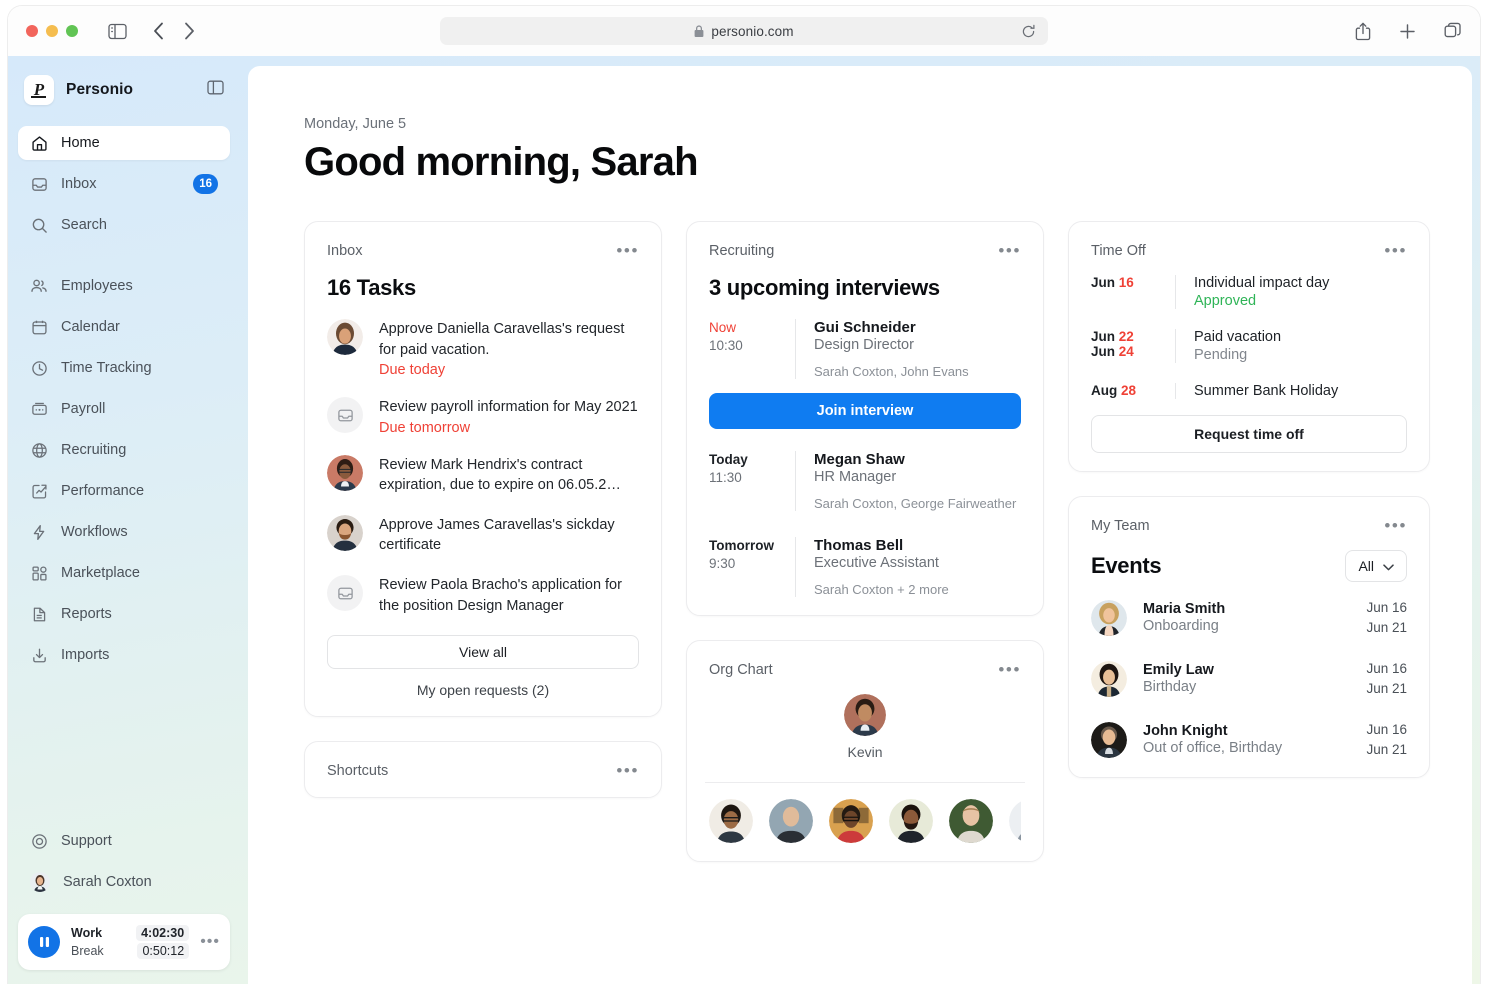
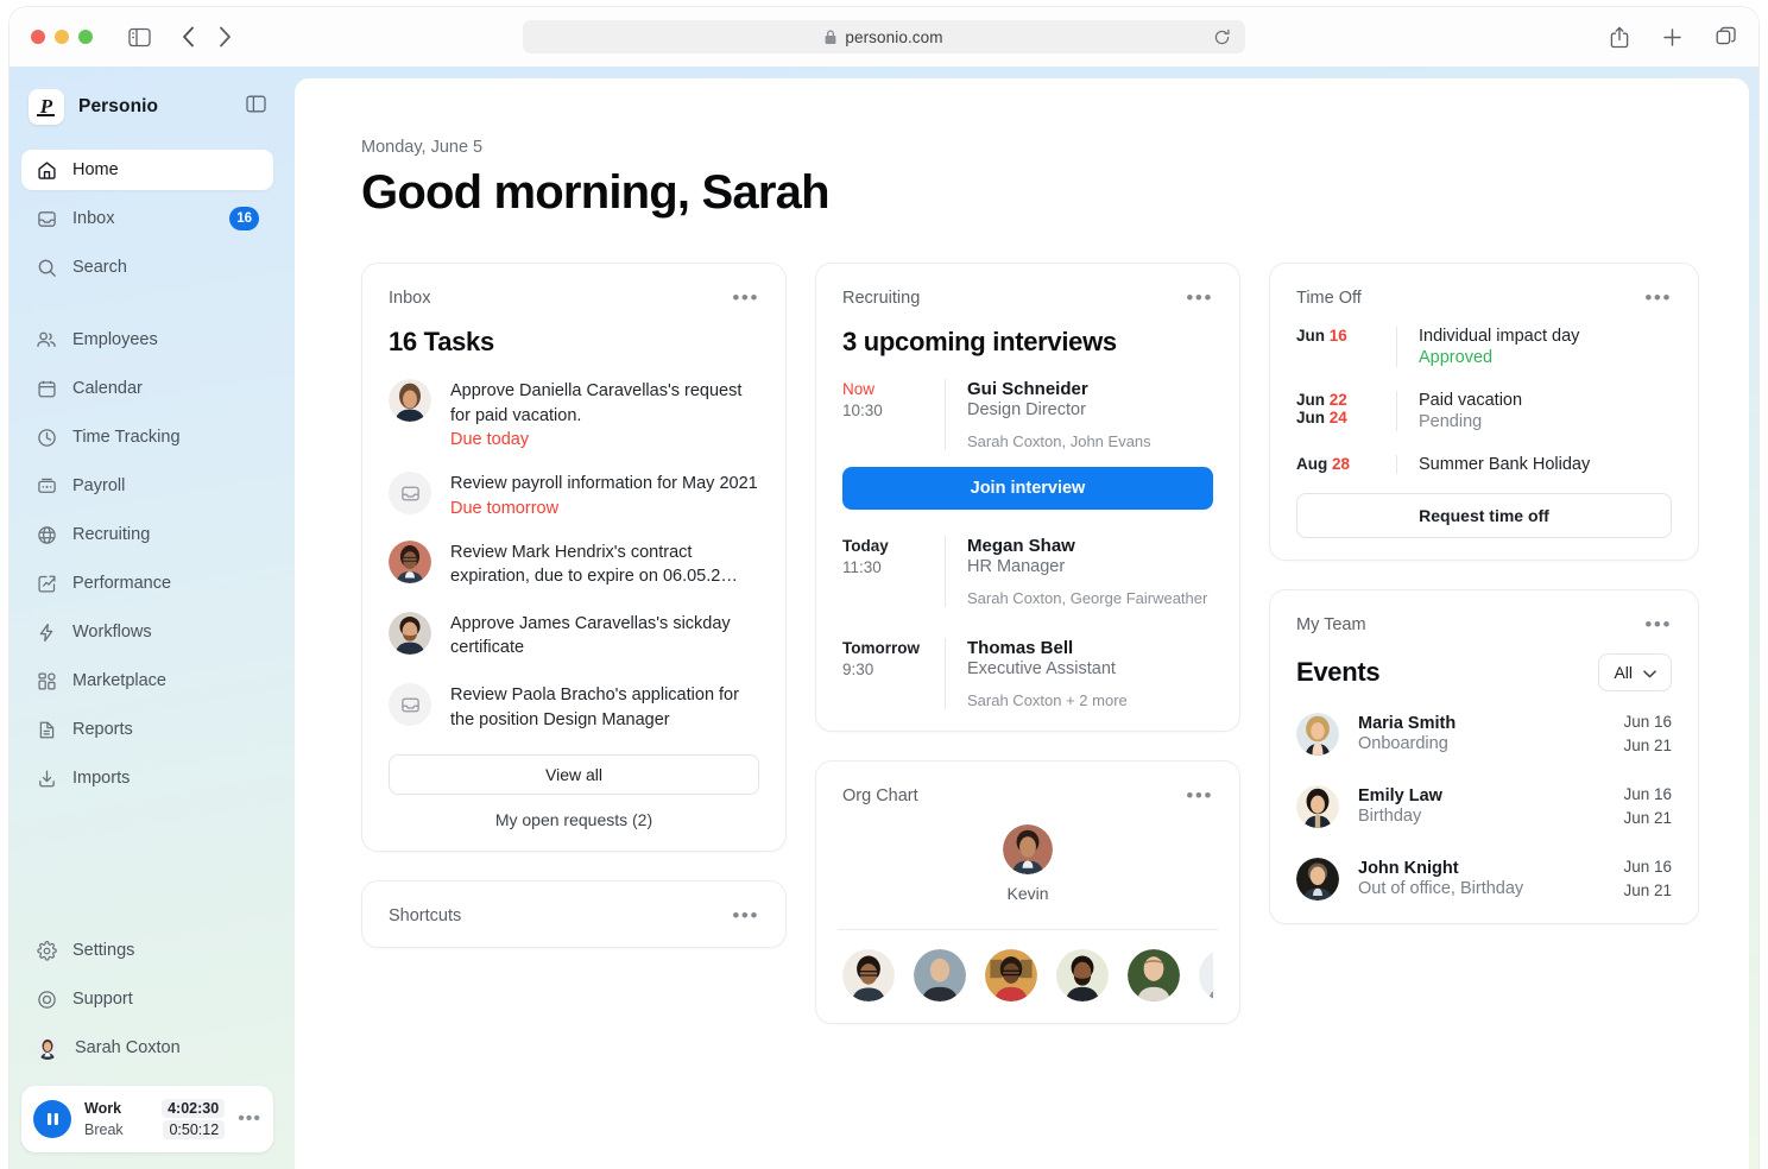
  personio.com
  P
  Personio
  Home
  Inbox
  16
  Search
  Employees
  Calendar
  Time Tracking
  Payroll
  Recruiting
  Performance
  Workflows
  Marketplace
  Reports
  Imports
+ Settings
  Support
  Sarah Coxton
  Work
  4:02:30
  Break
  0:50:12
  •••
  Monday, June 5
  Good morning, Sarah
  Inbox
  •••
  16 Tasks
  Approve Daniella Caravellas's request for paid vacation.
  Due today
  Review payroll information for May 2021
  Due tomorrow
  Review Mark Hendrix's contract expiration, due to expire on 06.05.2…
  Approve James Caravellas's sickday certificate
  Review Paola Bracho's application for the position Design Manager
  View all
  My open requests (2)
  Shortcuts
  •••
  Recruiting
  •••
  3 upcoming interviews
  Now
  10:30
  Gui Schneider
  Design Director
  Sarah Coxton, John Evans
  Join interview
  Today
  11:30
  Megan Shaw
  HR Manager
  Sarah Coxton, George Fairweather
  Tomorrow
  9:30
  Thomas Bell
  Executive Assistant
  Sarah Coxton + 2 more
  Org Chart
  •••
  Kevin
  Time Off
  •••
  Jun 16
  Individual impact day
  Approved
  Jun 22
  Jun 24
  Paid vacation
  Pending
  Aug 28
  Summer Bank Holiday
  Request time off
  My Team
  •••
  Events
  All
  Maria Smith
  Onboarding
  Jun 16
  Jun 21
  Emily Law
  Birthday
  Jun 16
  Jun 21
  John Knight
  Out of office, Birthday
  Jun 16
  Jun 21
